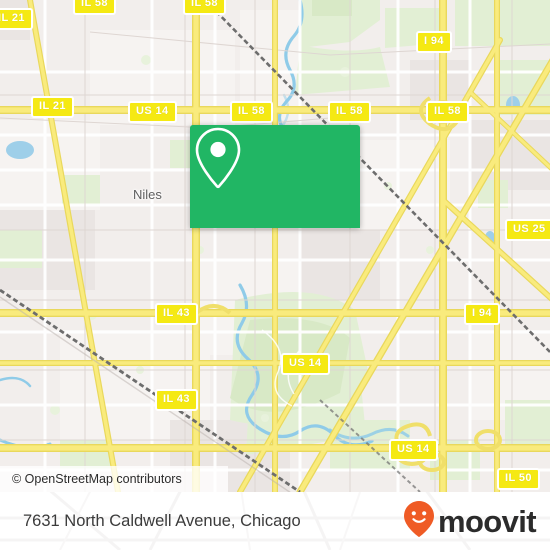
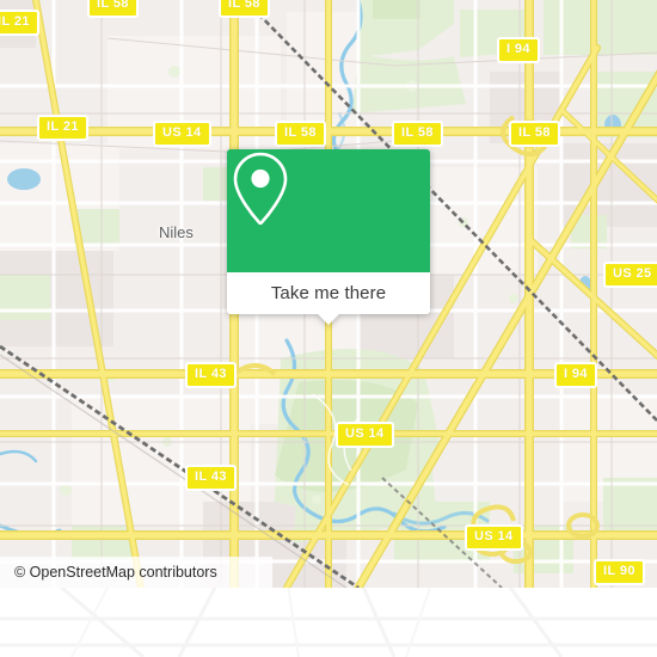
  Niles
  IL 58
  L 21
  IL 58
  I 94
  IL 21
  US 14
  IL 58
  IL 58
  IL 58
  US 25
  IL 43
  I 94
  US 14
  IL 43
  US 14
- IL 50
+ IL 90
+ Take me there
  © OpenStreetMap contributors
- 7631 North Caldwell Avenue, Chicago
- moovit
